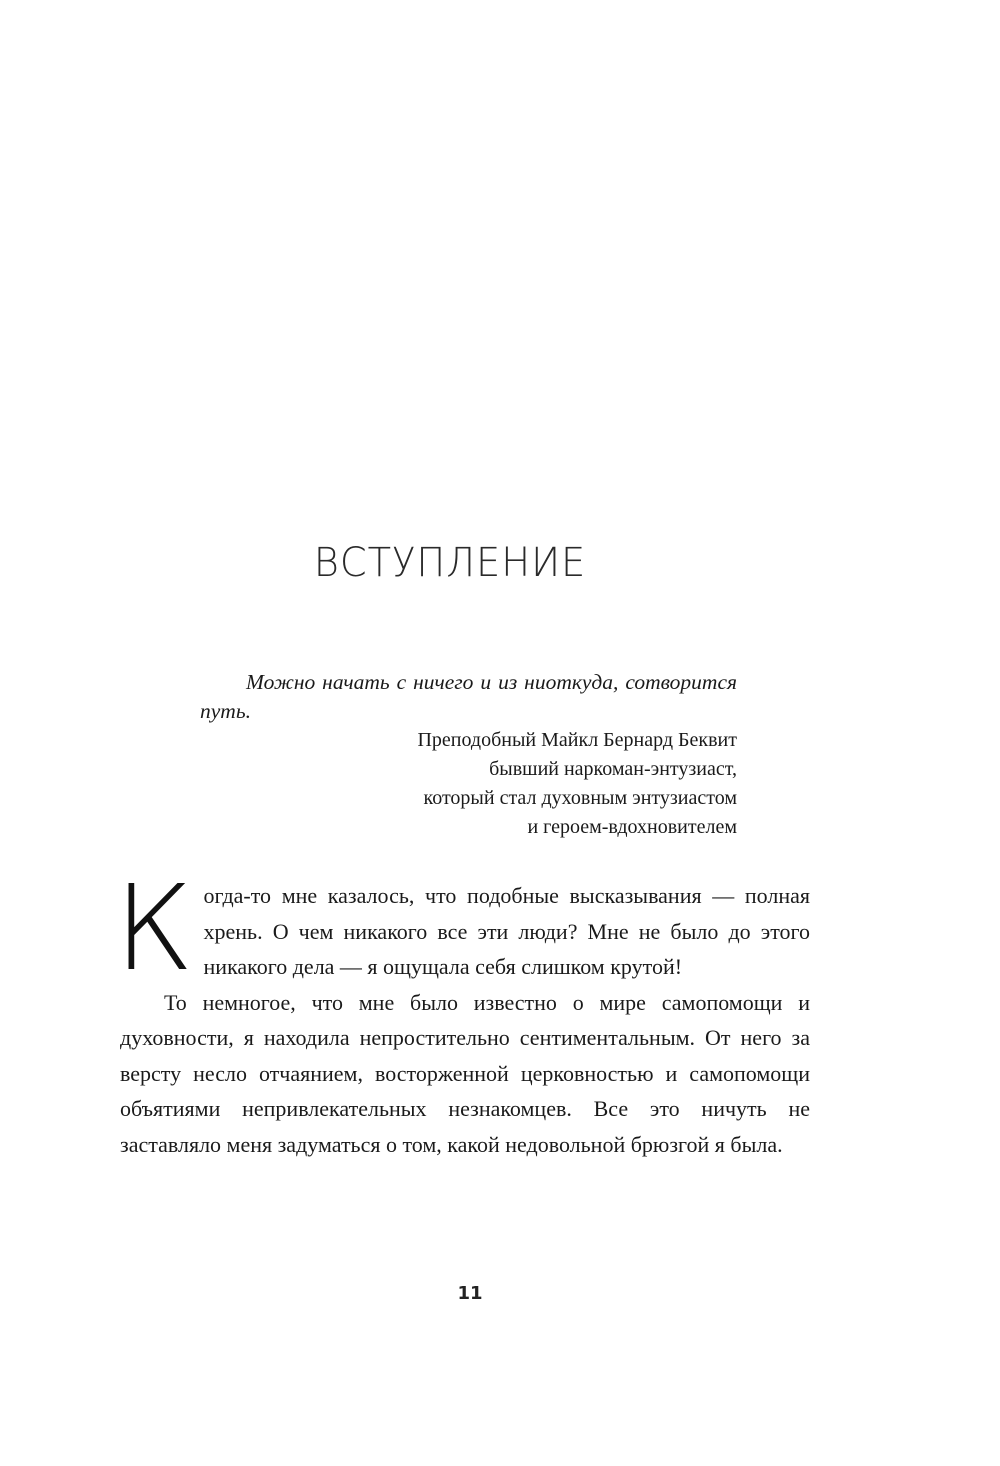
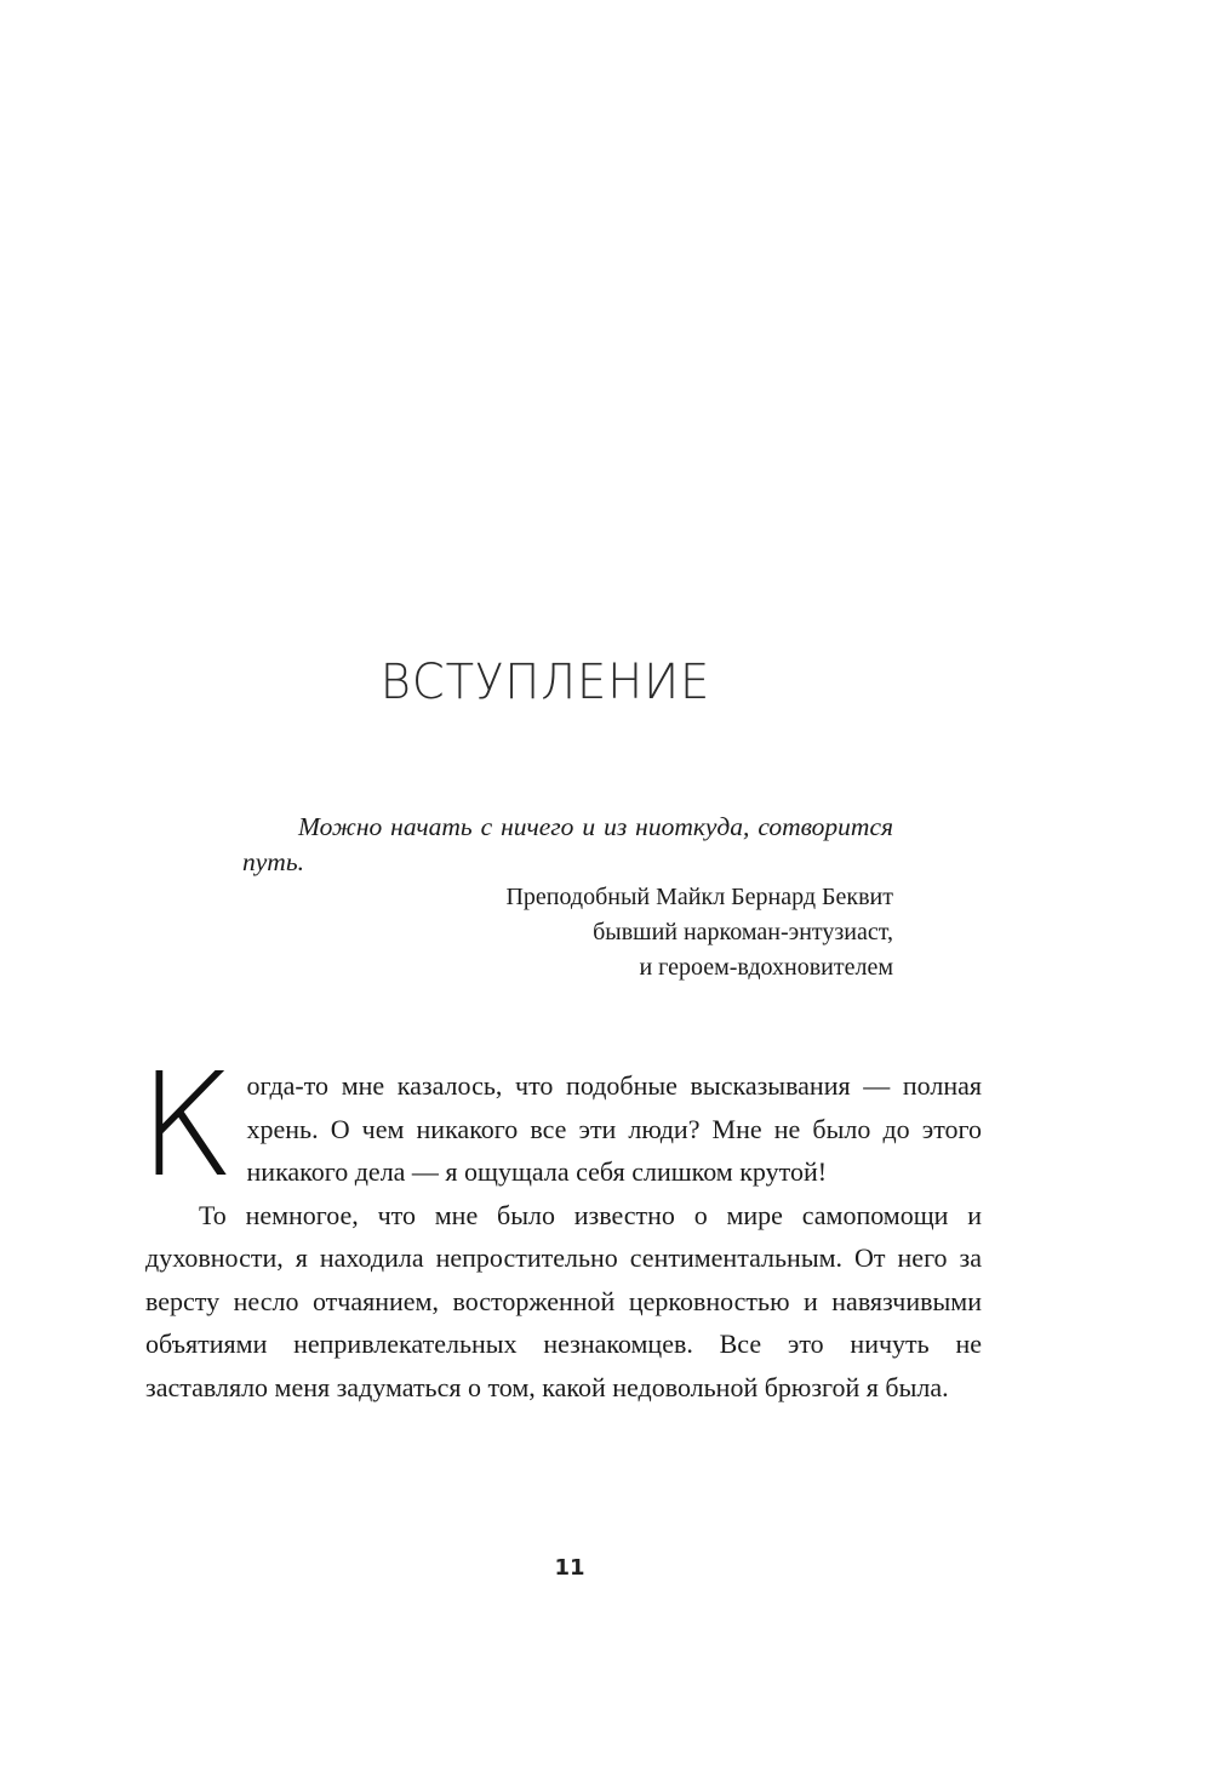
  ВСТУПЛЕНИЕ
  Можно начать с ничего и из ниоткуда, сотворится путь.
  Преподобный Майкл Бернард Беквит
  бывший наркоман-энтузиаст,
- который стал духовным энтузиастом
  и героем-вдохновителем
  К
  огда-то мне казалось, что подобные высказывания — полная хрень. О чем никакого все эти люди? Мне не было до этого никакого дела — я ощущала себя слишком крутой!
- То немногое, что мне было известно о мире самопомощи и духовности, я находила непростительно сентиментальным. От него за версту несло отчаянием, восторженной церковностью и самопомощи объятиями непривлекательных незнакомцев. Все это ничуть не заставляло меня задуматься о том, какой недовольной брюзгой я была.
+ То немногое, что мне было известно о мире самопомощи и духовности, я находила непростительно сентиментальным. От него за версту несло отчаянием, восторженной церковностью и навязчивыми объятиями непривлекательных незнакомцев. Все это ничуть не заставляло меня задуматься о том, какой недовольной брюзгой я была.
  11
